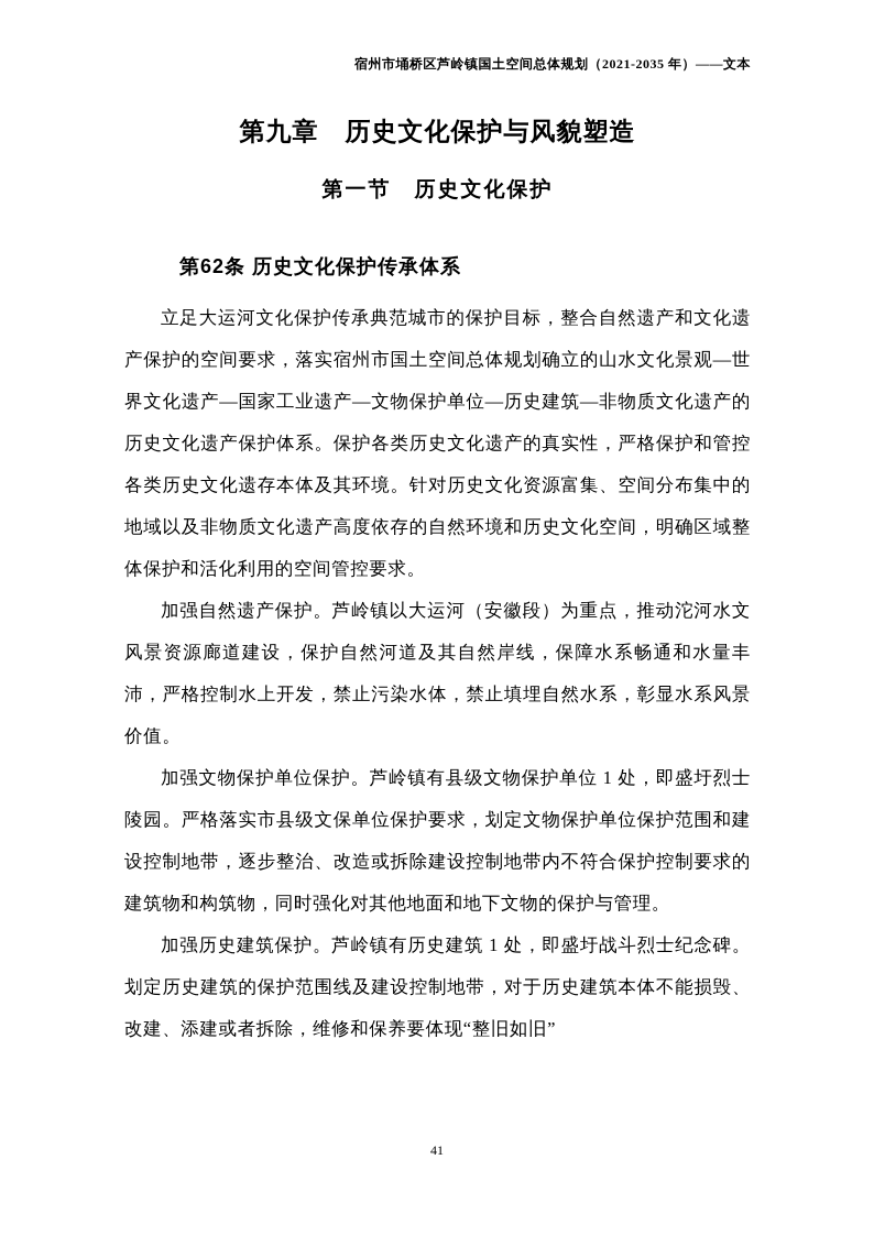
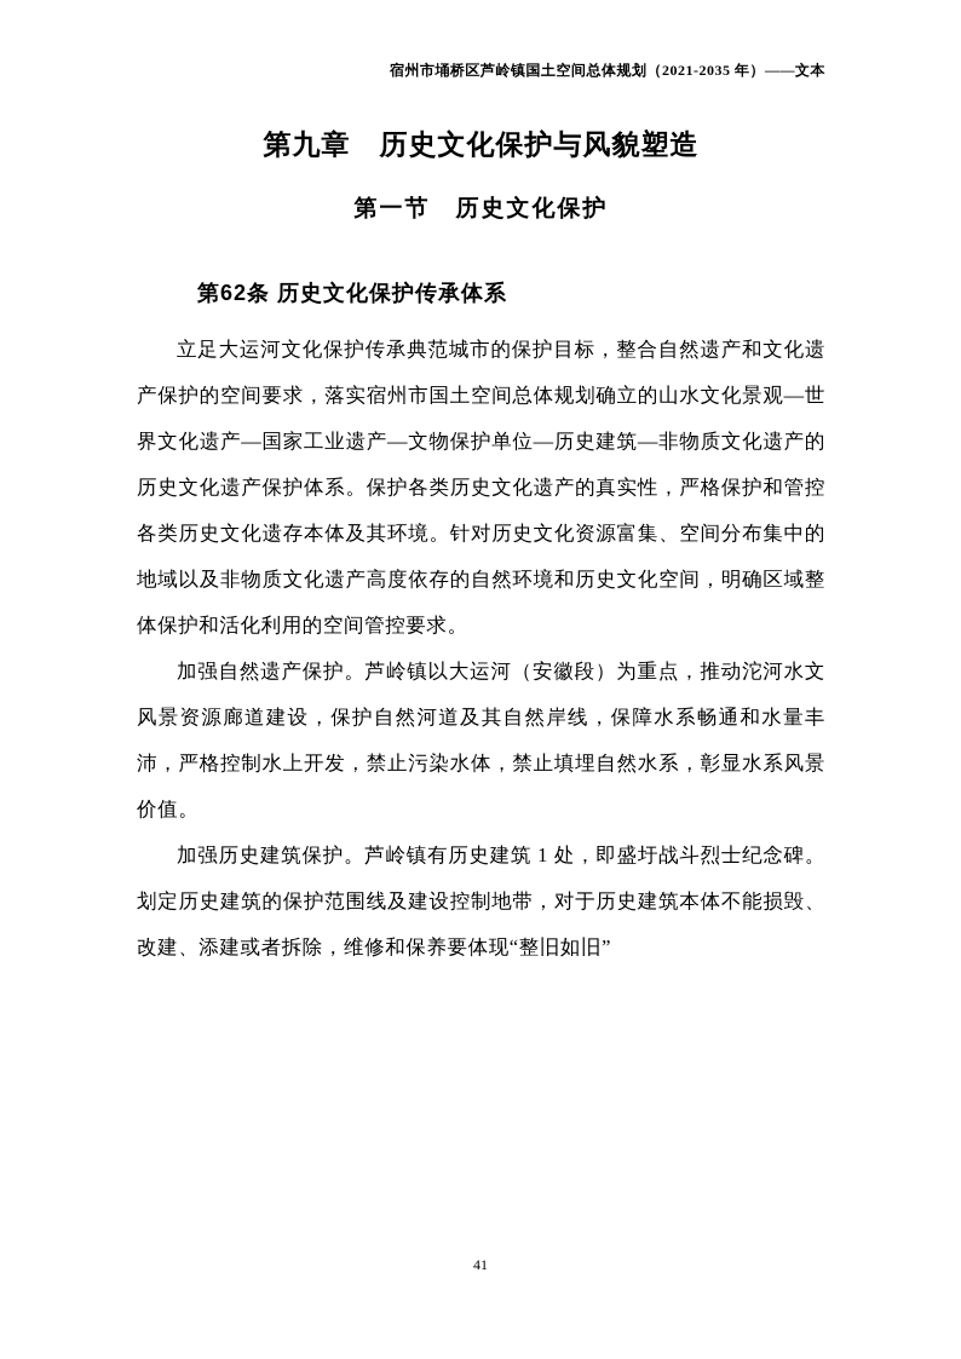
  宿州市埇桥区芦岭镇国土空间总体规划（2021-2035 年）——文本
  第九章 历史文化保护与风貌塑造
  第一节 历史文化保护
  第62条 历史文化保护传承体系
  立足大运河文化保护传承典范城市的保护目标，整合自然遗产和文化遗产保护的空间要求，落实宿州市国土空间总体规划确立的山水文化景观—世界文化遗产—国家工业遗产—文物保护单位—历史建筑—非物质文化遗产的历史文化遗产保护体系。保护各类历史文化遗产的真实性，严格保护和管控各类历史文化遗存本体及其环境。针对历史文化资源富集、空间分布集中的地域以及非物质文化遗产高度依存的自然环境和历史文化空间，明确区域整体保护和活化利用的空间管控要求。
  加强自然遗产保护。芦岭镇以大运河（安徽段）为重点，推动沱河水文风景资源廊道建设，保护自然河道及其自然岸线，保障水系畅通和水量丰沛，严格控制水上开发，禁止污染水体，禁止填埋自然水系，彰显水系风景价值。
- 加强文物保护单位保护。芦岭镇有县级文物保护单位 1 处，即盛圩烈士陵园。严格落实市县级文保单位保护要求，划定文物保护单位保护范围和建设控制地带，逐步整治、改造或拆除建设控制地带内不符合保护控制要求的建筑物和构筑物，同时强化对其他地面和地下文物的保护与管理。
  加强历史建筑保护。芦岭镇有历史建筑 1 处，即盛圩战斗烈士纪念碑。划定历史建筑的保护范围线及建设控制地带，对于历史建筑本体不能损毁、改建、添建或者拆除，维修和保养要体现“整旧如旧”
  41
